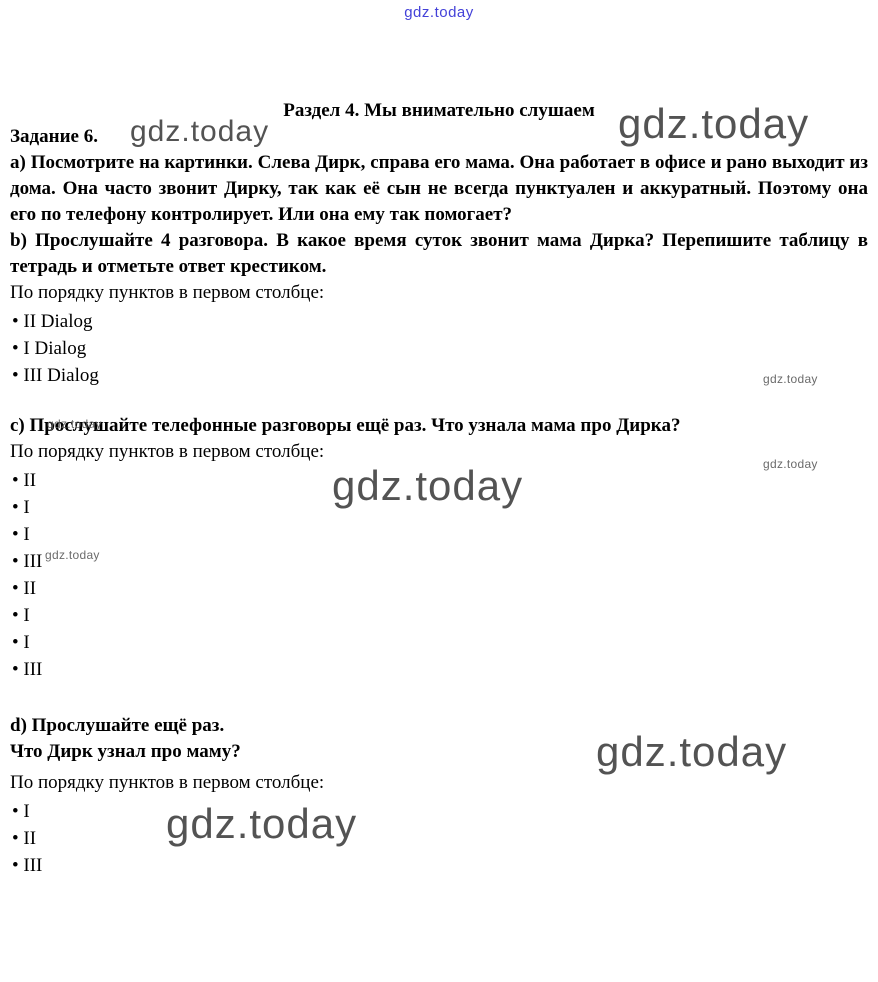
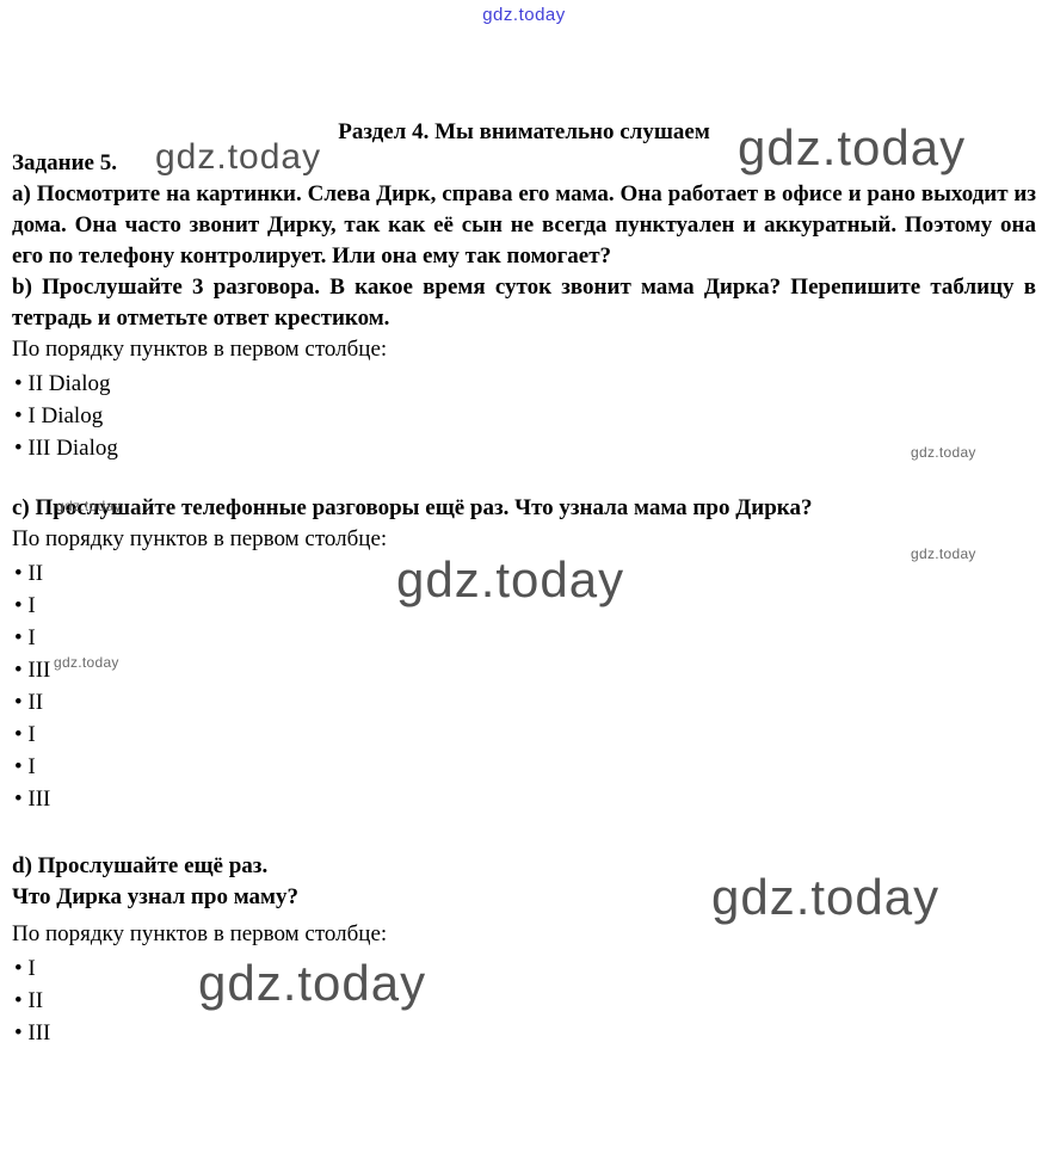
  gdz.today
  Раздел 4. Мы внимательно слушаем
- Задание 6.
+ Задание 5.
  а) Посмотрите на картинки. Слева Дирк, справа его мама. Она работает в офисе и рано выходит из дома. Она часто звонит Дирку, так как её сын не всегда пунктуален и аккуратный. Поэтому она его по телефону контролирует. Или она ему так помогает?
- b) Прослушайте 4 разговора. В какое время суток звонит мама Дирка? Перепишите таблицу в тетрадь и отметьте ответ крестиком.
+ b) Прослушайте 3 разговора. В какое время суток звонит мама Дирка? Перепишите таблицу в тетрадь и отметьте ответ крестиком.
  По порядку пунктов в первом столбце:
  II Dialog
  I Dialog
  III Dialog
  c) Прослушайте телефонные разговоры ещё раз. Что узнала мама про Дирка?
  По порядку пунктов в первом столбце:
  II
  I
  I
  III
  II
  I
  I
  III
  d) Прослушайте ещё раз.
- Что Дирк узнал про маму?
+ Что Дирка узнал про маму?
  По порядку пунктов в первом столбце:
  I
  II
  III
  gdz.today
  gdz.today
  gdz.today
  gdz.today
  gdz.today
  gdz.today
  gdz.today
  gdz.today
  gdz.today
